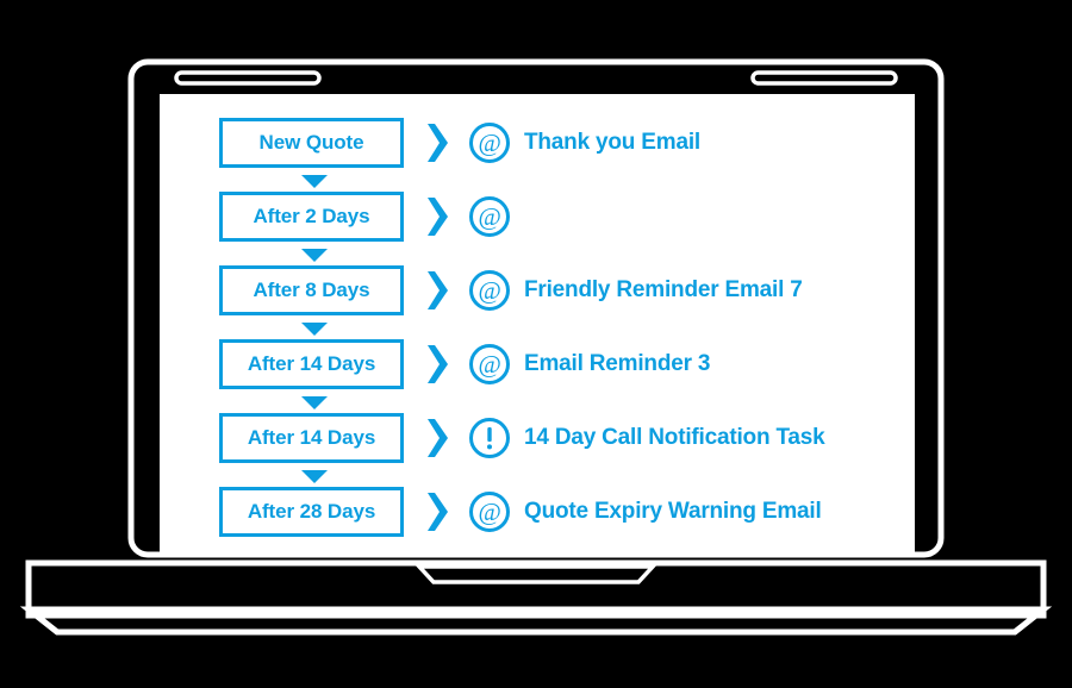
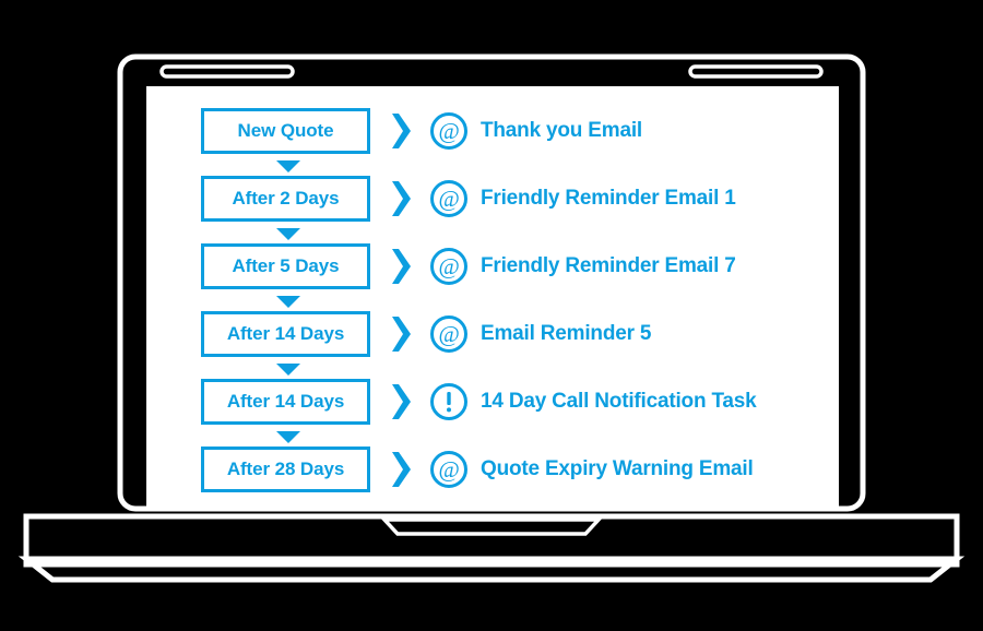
  New Quote
  @
  Thank you Email
  After 2 Days
  @
+ Friendly Reminder Email 1
- After 8 Days
+ After 5 Days
  @
  Friendly Reminder Email 7
  After 14 Days
  @
- Email Reminder 3
+ Email Reminder 5
  After 14 Days
  14 Day Call Notification Task
  After 28 Days
  @
  Quote Expiry Warning Email
